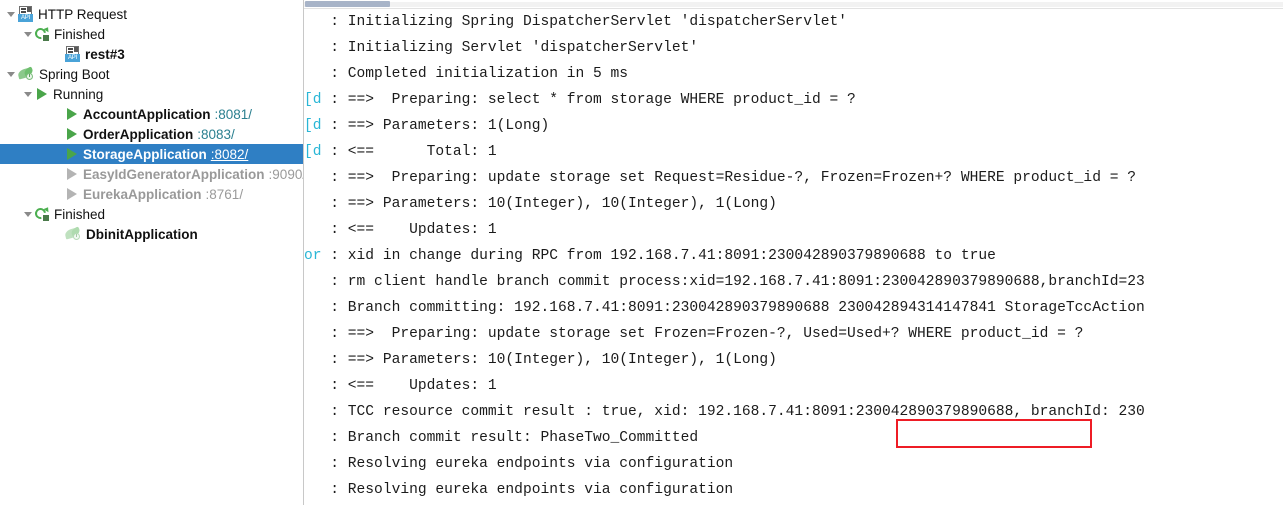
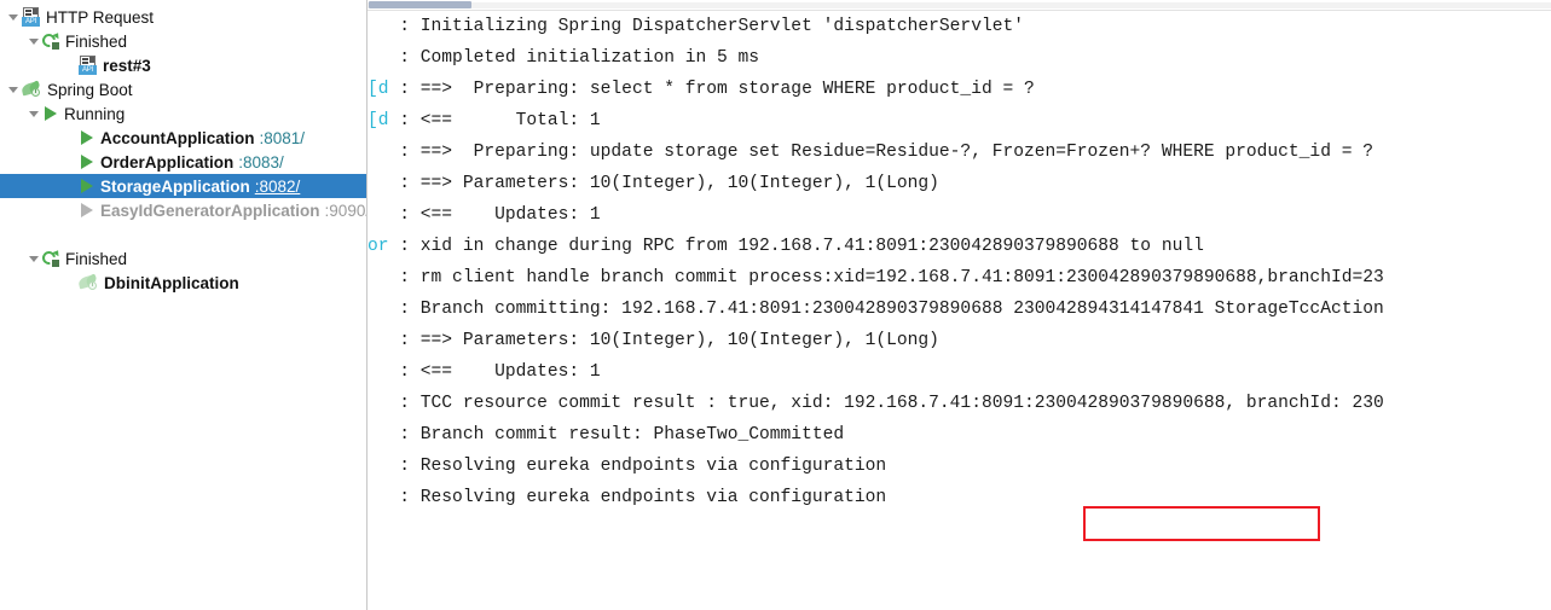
  HTTP Request
  Finished
  rest#3
  Spring Boot
  Running
  AccountApplication
  :8081/
  OrderApplication
  :8083/
  StorageApplication
  :8082/
  EasyIdGeneratorApplication
  :9090
- EurekaApplication
- :8761/
  Finished
  DbinitApplication
  : Initializing Spring DispatcherServlet 'dispatcherServlet'
- : Initializing Servlet 'dispatcherServlet'
  : Completed initialization in 5 ms
  [d : ==> Preparing: select * from storage WHERE product_id = ?
- [d : ==> Parameters: 1(Long)
  [d : <== Total: 1
- : ==> Preparing: update storage set Request=Residue-?, Frozen=Frozen+? WHERE product_id = ?
+ : ==> Preparing: update storage set Residue=Residue-?, Frozen=Frozen+? WHERE product_id = ?
  : ==> Parameters: 10(Integer), 10(Integer), 1(Long)
  : <== Updates: 1
- or : xid in change during RPC from 192.168.7.41:8091:230042890379890688 to true
+ or : xid in change during RPC from 192.168.7.41:8091:230042890379890688 to null
  : rm client handle branch commit process:xid=192.168.7.41:8091:230042890379890688,branchId=23
  : Branch committing: 192.168.7.41:8091:230042890379890688 230042894314147841 StorageTccAction
- : ==> Preparing: update storage set Frozen=Frozen-?, Used=Used+? WHERE product_id = ?
  : ==> Parameters: 10(Integer), 10(Integer), 1(Long)
  : <== Updates: 1
  : TCC resource commit result : true, xid: 192.168.7.41:8091:230042890379890688, branchId: 230
  : Branch commit result: PhaseTwo_Committed
  : Resolving eureka endpoints via configuration
  : Resolving eureka endpoints via configuration
